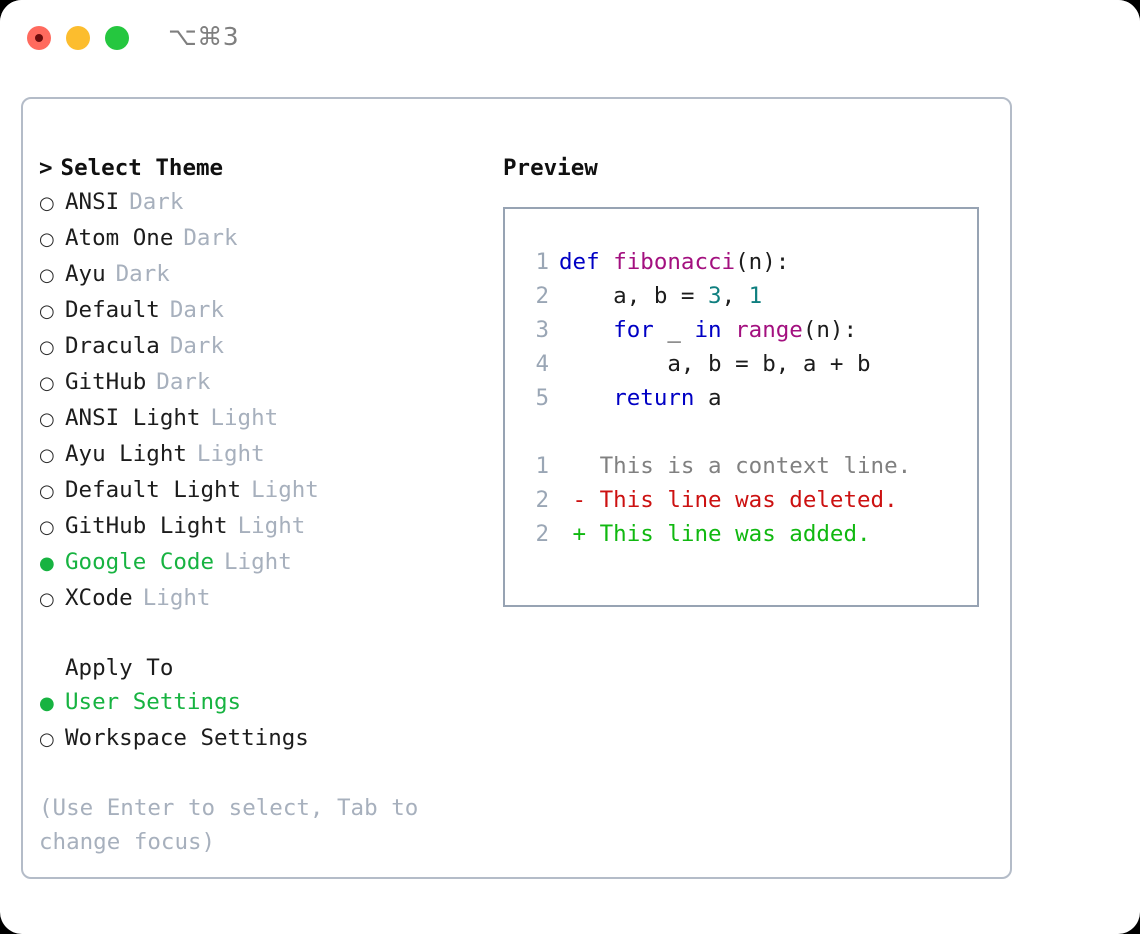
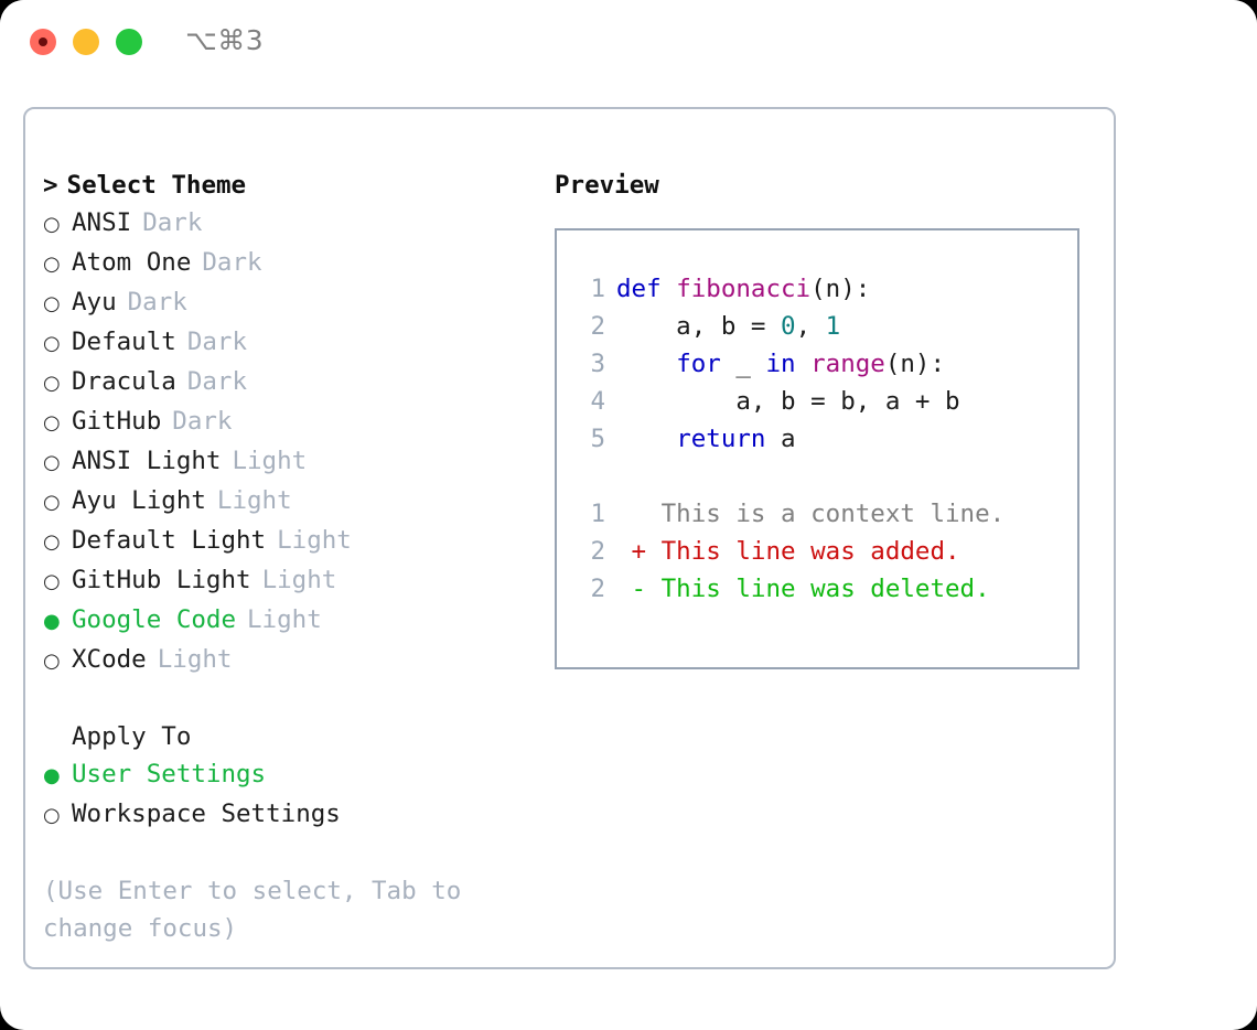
  ⌥⌘3
  > Select Theme
  ○
  ANSI
  Dark
  ○
  Atom One
  Dark
  ○
  Ayu
  Dark
  ○
  Default
  Dark
  ○
  Dracula
  Dark
  ○
  GitHub
  Dark
  ○
  ANSI Light
  Light
  ○
  Ayu Light
  Light
  ○
  Default Light
  Light
  ○
  GitHub Light
  Light
  ●
  Google Code
  Light
  ○
  XCode
  Light
  Apply To
  ●
  User Settings
  ○
  Workspace Settings
  (Use Enter to select, Tab to change focus)
  Preview
  1
  def fibonacci(n):
  2
- a, b = 3, 1
+ a, b = 0, 1
  3
  for _ in range(n):
  4
  a, b = b, a + b
  5
  return a
  1
  This is a context line.
  2
- - This line was deleted.
+ + This line was added.
  2
- + This line was added.
+ - This line was deleted.
